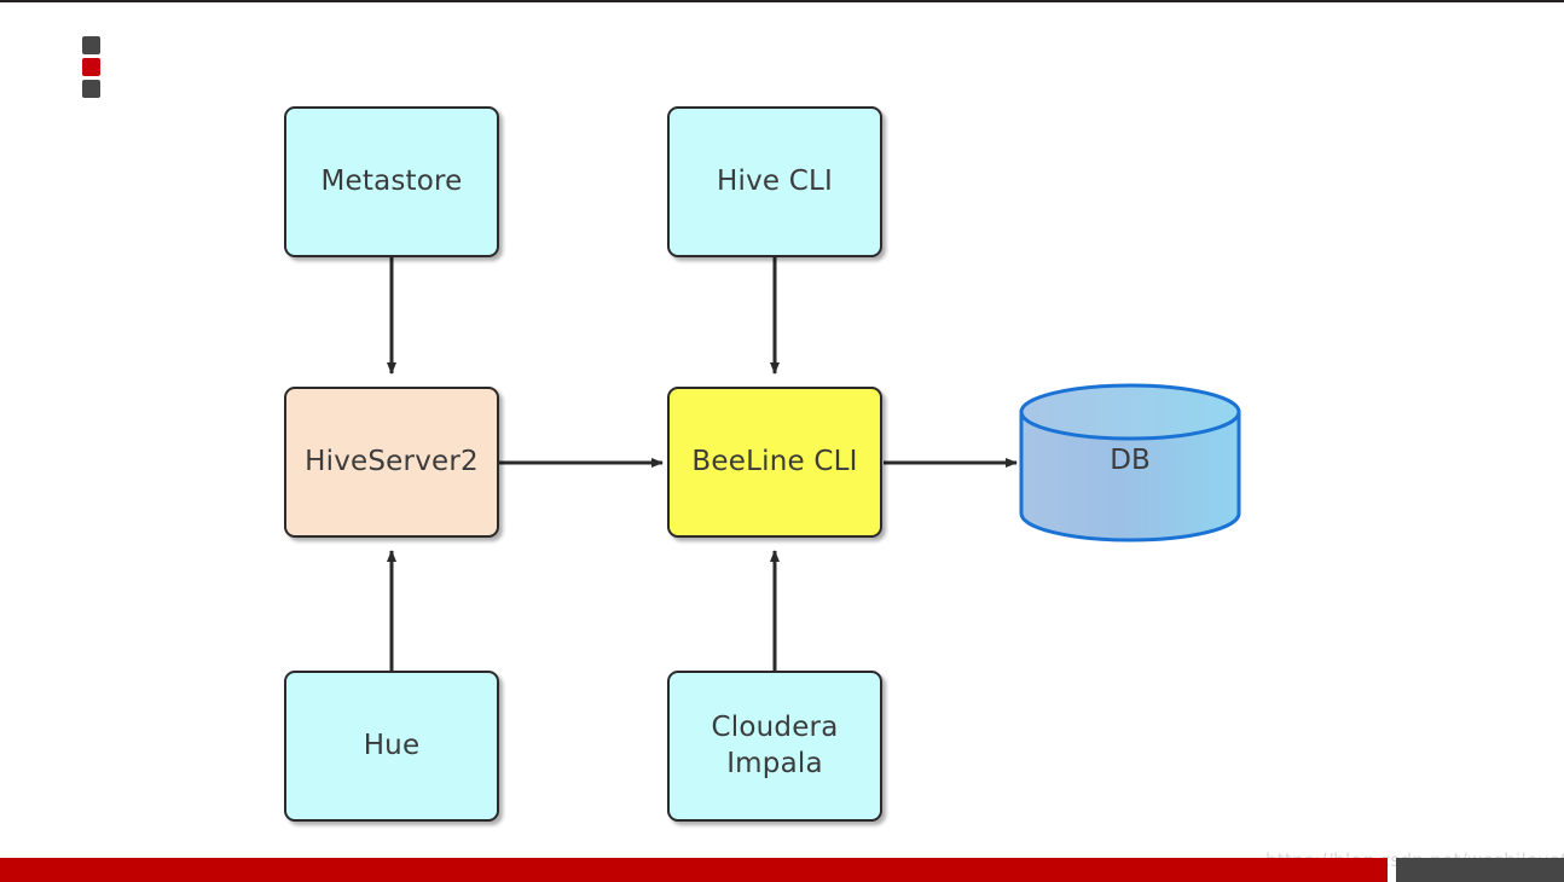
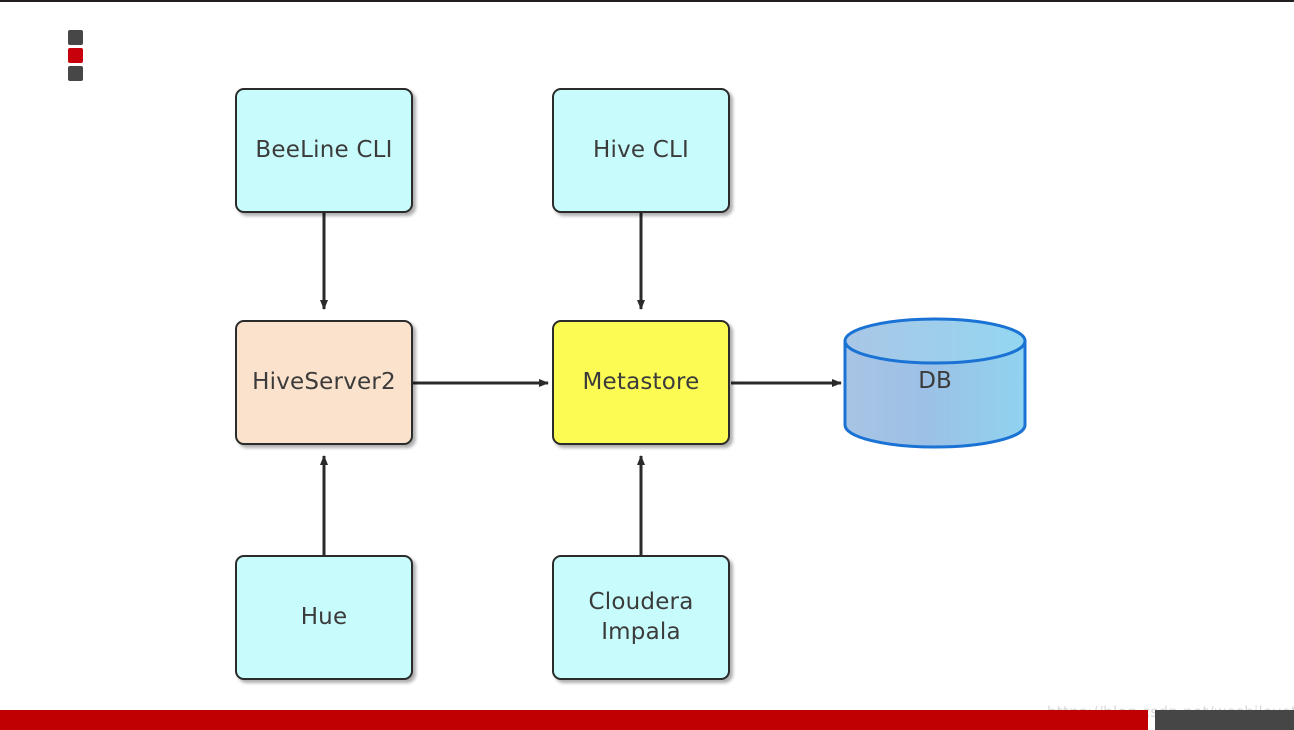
- Metastore
+ BeeLine CLI
  Hive CLI
  HiveServer2
- BeeLine CLI
+ Metastore
  DB
  Hue
  Cloudera
  Impala
